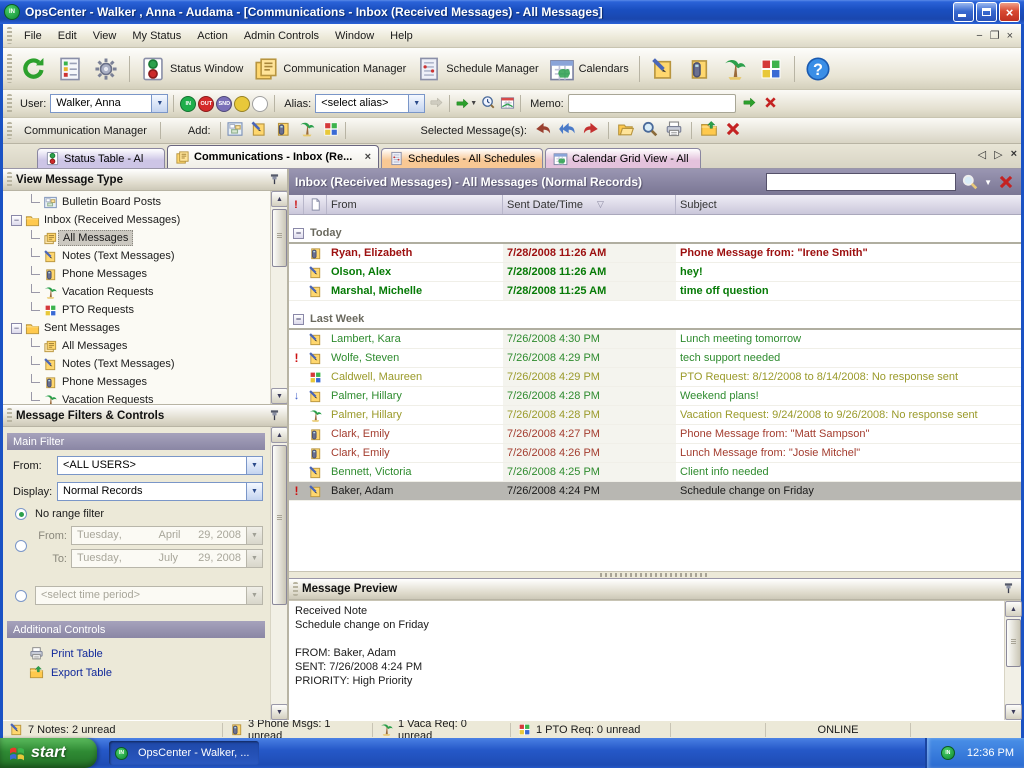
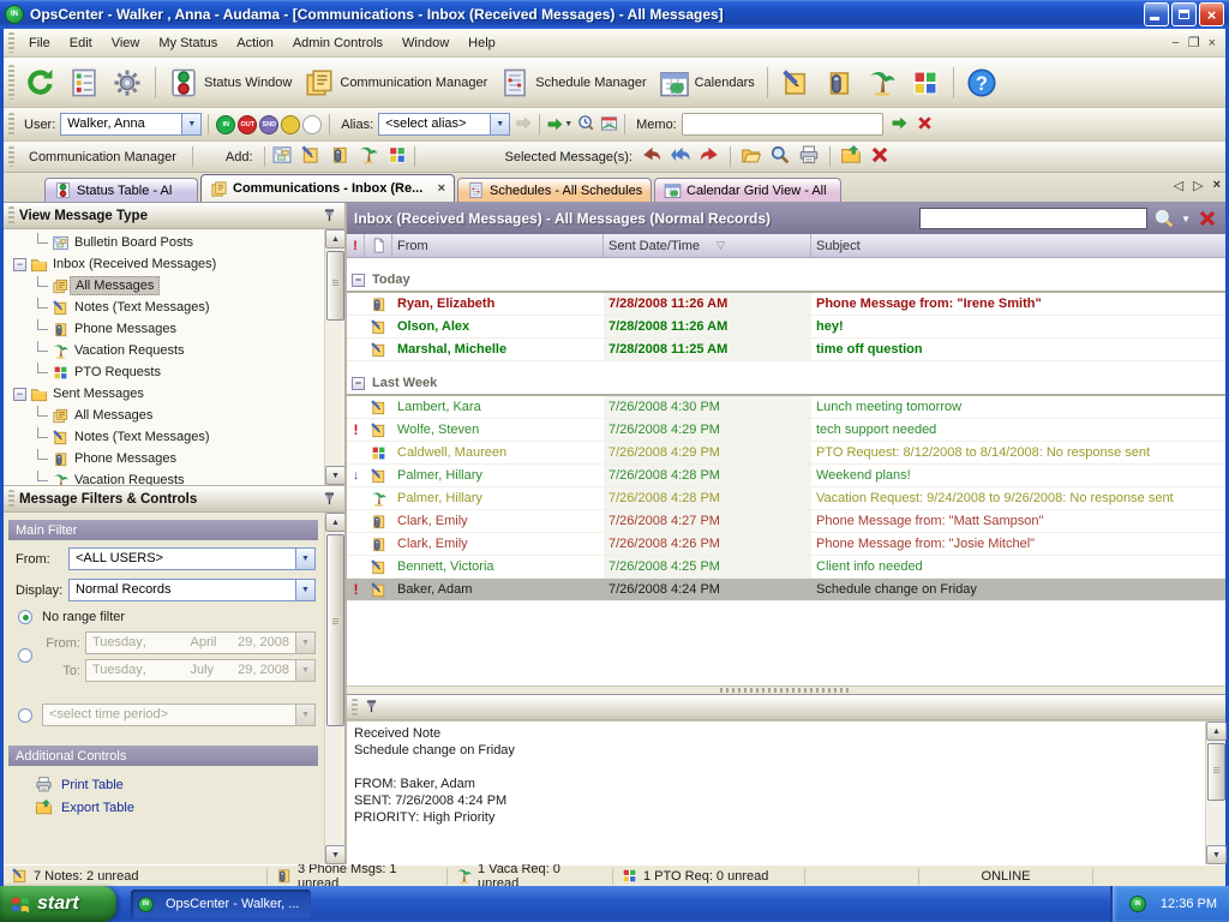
  OpsCenter - Walker , Anna - Audama - [Communications - Inbox (Received Messages) - All Messages]
  ×
  File
  Edit
  View
  My Status
  Action
  Admin Controls
  Window
  Help
  −
  ❐
  ×
  Status Window
  Communication Manager
  Schedule Manager
  Calendars
  ?
  User:
  Walker, Anna
  Alias:
  <select alias>
  Memo:
  Communication Manager
  Add:
  Selected Message(s):
  Status Table - Al
  Communications - Inbox (Re...
  ×
  Schedules - All Schedules
  Calendar Grid View - All
  ◁
  ▷
  ×
  View Message Type
  Bulletin Board Posts
  −
  Inbox (Received Messages)
  All Messages
  Notes (Text Messages)
  Phone Messages
  Vacation Requests
  PTO Requests
  −
  Sent Messages
  All Messages
  Notes (Text Messages)
  Phone Messages
  Vacation Requests
  Message Filters & Controls
  Main Filter
  From:
  <ALL USERS>
  Display:
  Normal Records
  No range filter
  From:
  Tuesday
  ,
  April
  29, 2008
  To:
  Tuesday
  ,
  July
  29, 2008
  <select time period>
  Additional Controls
  Print Table
  Export Table
  Inbox (Received Messages) - All Messages (Normal Records)
  ▼
  !
  From
  Sent Date/Time
  ▽
  Subject
  −
  Today
  Ryan, Elizabeth
  7/28/2008 11:26 AM
  Phone Message from: "Irene Smith"
  Olson, Alex
  7/28/2008 11:26 AM
  hey!
  Marshal, Michelle
  7/28/2008 11:25 AM
  time off question
  −
  Last Week
  Lambert, Kara
  7/26/2008 4:30 PM
  Lunch meeting tomorrow
  !
  Wolfe, Steven
  7/26/2008 4:29 PM
  tech support needed
  Caldwell, Maureen
  7/26/2008 4:29 PM
  PTO Request: 8/12/2008 to 8/14/2008: No response sent
  ↓
  Palmer, Hillary
  7/26/2008 4:28 PM
  Weekend plans!
  Palmer, Hillary
  7/26/2008 4:28 PM
  Vacation Request: 9/24/2008 to 9/26/2008: No response sent
  Clark, Emily
  7/26/2008 4:27 PM
  Phone Message from: "Matt Sampson"
  Clark, Emily
  7/26/2008 4:26 PM
- Lunch Message from: "Josie Mitchel"
+ Phone Message from: "Josie Mitchel"
  Bennett, Victoria
  7/26/2008 4:25 PM
  Client info needed
  !
  Baker, Adam
  7/26/2008 4:24 PM
  Schedule change on Friday
- Message Preview
  Received Note
  Schedule change on Friday
  FROM: Baker, Adam
  SENT: 7/26/2008 4:24 PM
  PRIORITY: High Priority
  7 Notes: 2 unread
  3 Phone Msgs: 1 unread
  1 Vaca Req: 0 unread
  1 PTO Req: 0 unread
  ONLINE
  start
  OpsCenter - Walker, ...
  12:36 PM
